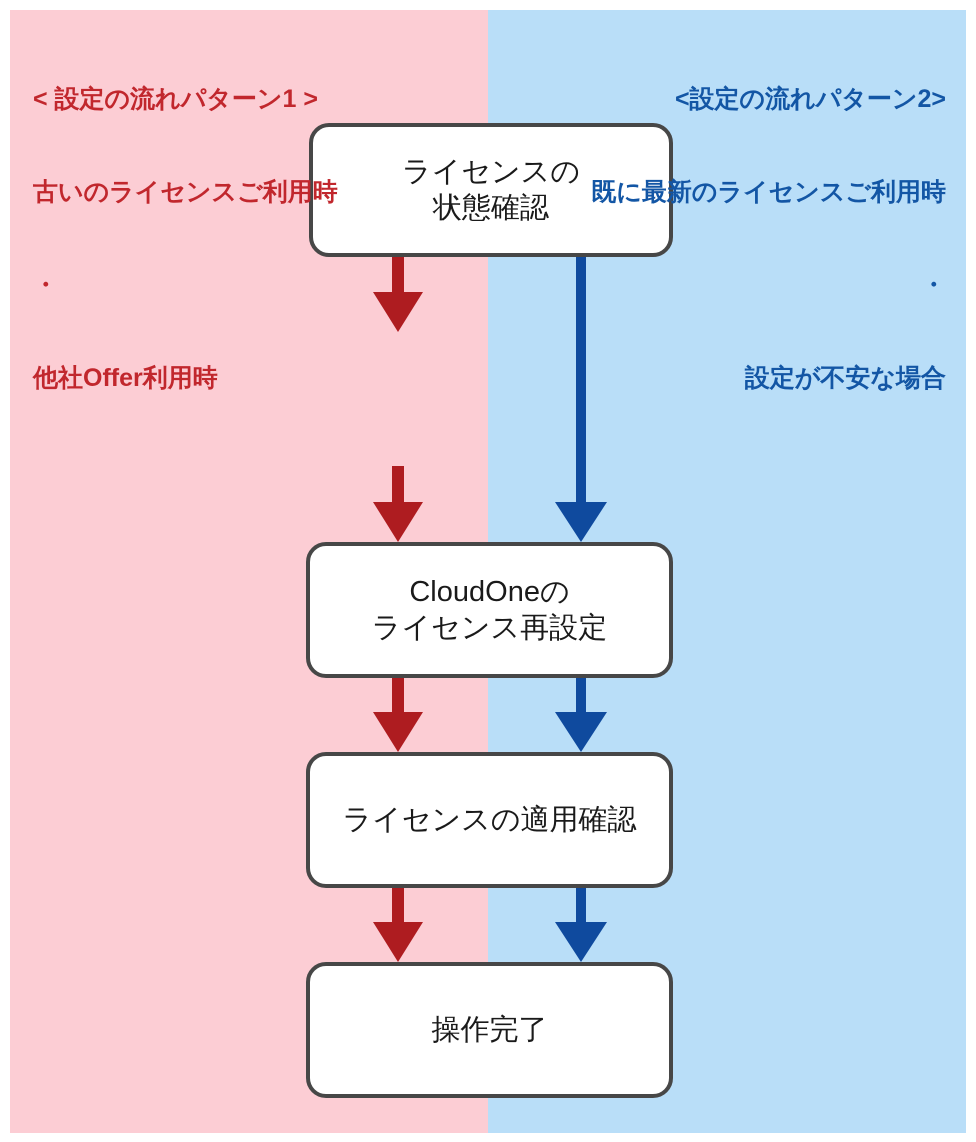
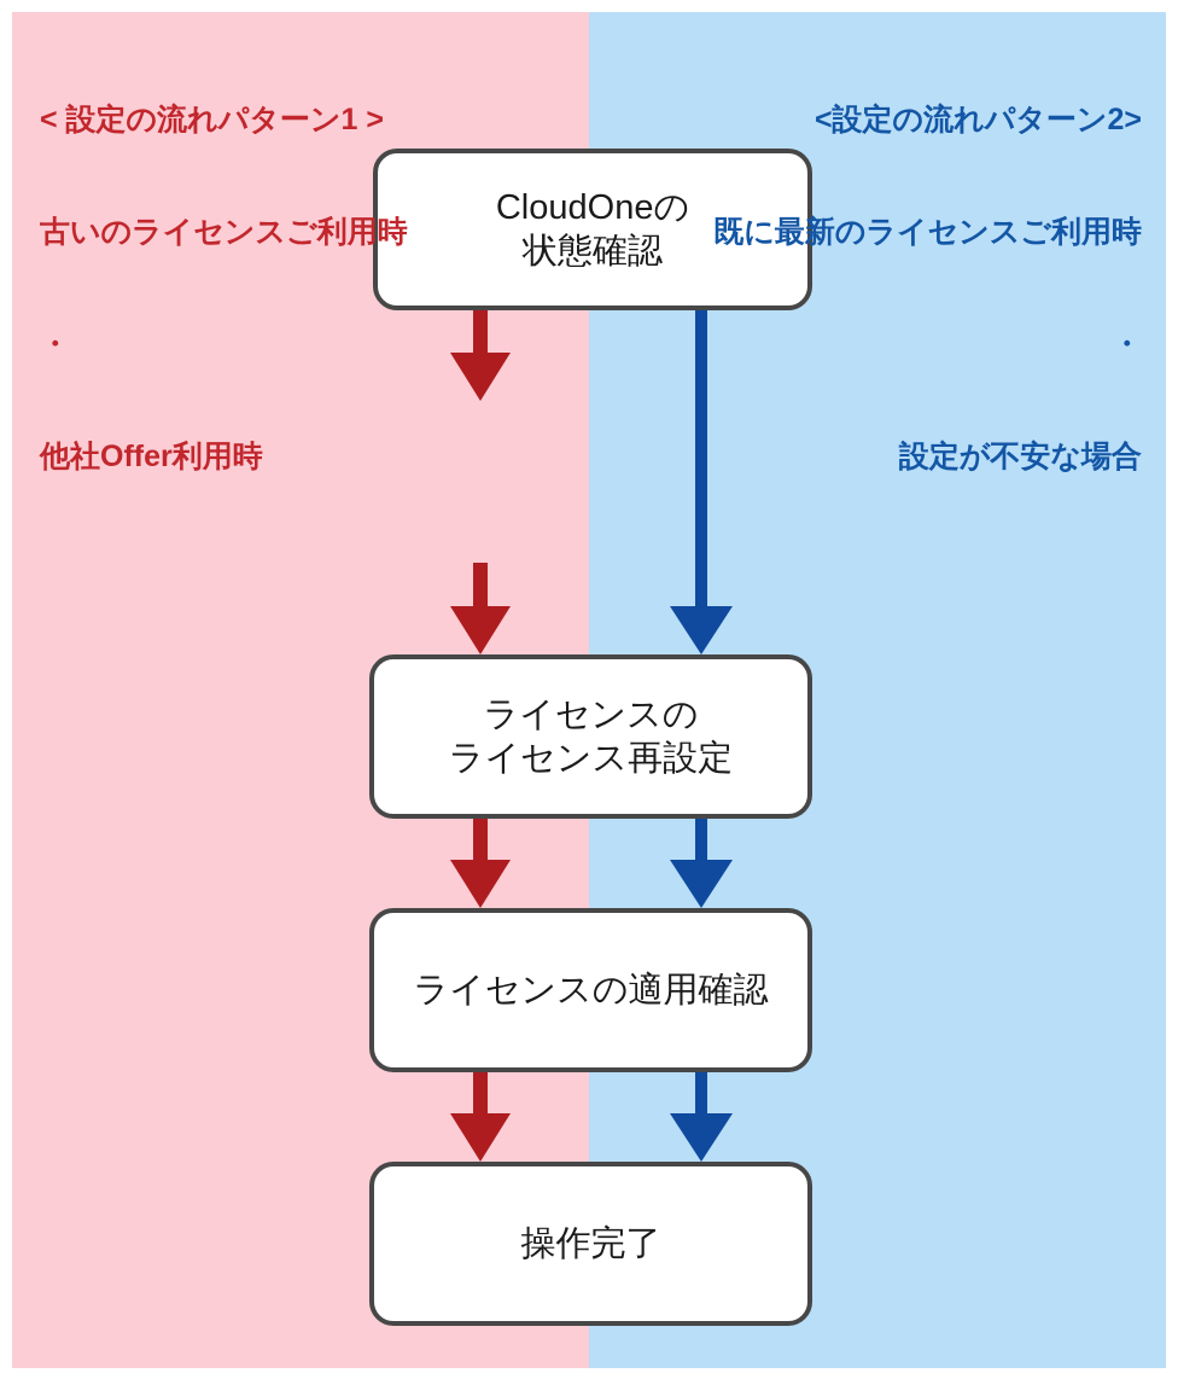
  < 設定の流れパターン1 >
  古いのライセンスご利用時
  ・
  他社Offer利用時
  <設定の流れパターン2>
  既に最新のライセンスご利用時
  ・
  設定が不安な場合
- ライセンスの
+ CloudOneの
  状態確認
- CloudOneの
+ ライセンスの
  ライセンス再設定
  ライセンスの適用確認
  操作完了
